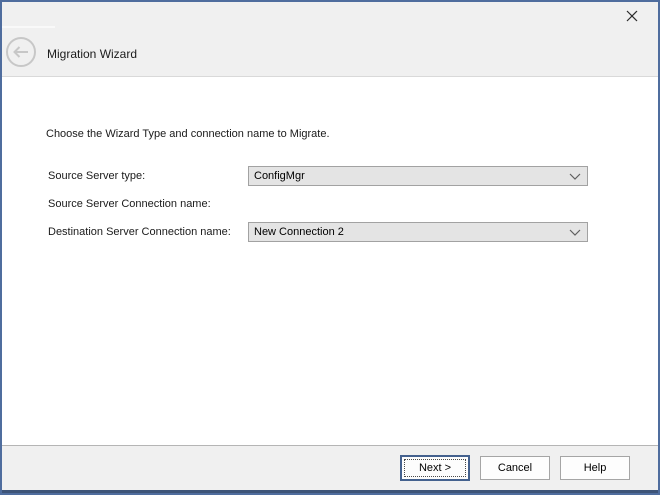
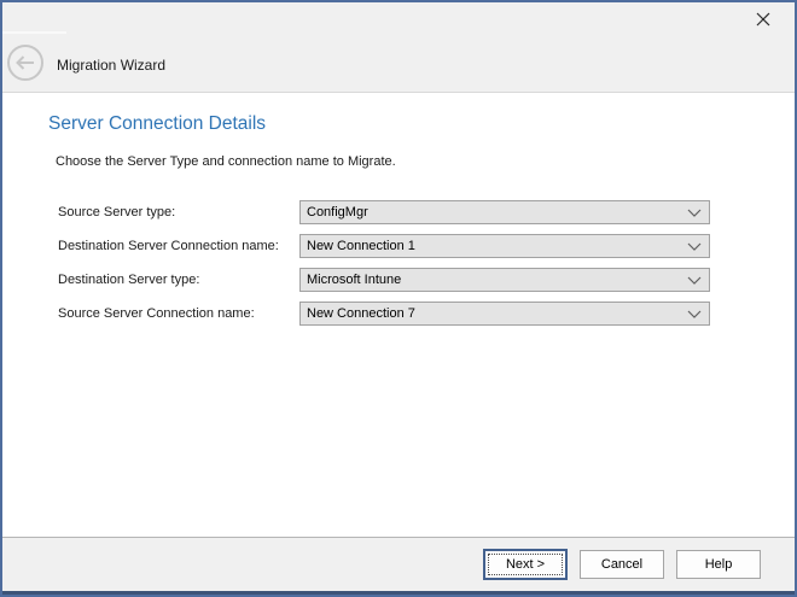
  Migration Wizard
+ Server Connection Details
- Choose the Wizard Type and connection name to Migrate.
+ Choose the Server Type and connection name to Migrate.
  Source Server type:
  ConfigMgr
- Source Server Connection name:
+ Destination Server Connection name:
+ New Connection 1
+ Destination Server type:
+ Microsoft Intune
- Destination Server Connection name:
+ Source Server Connection name:
- New Connection 2
+ New Connection 7
  Next >
  Cancel
  Help
